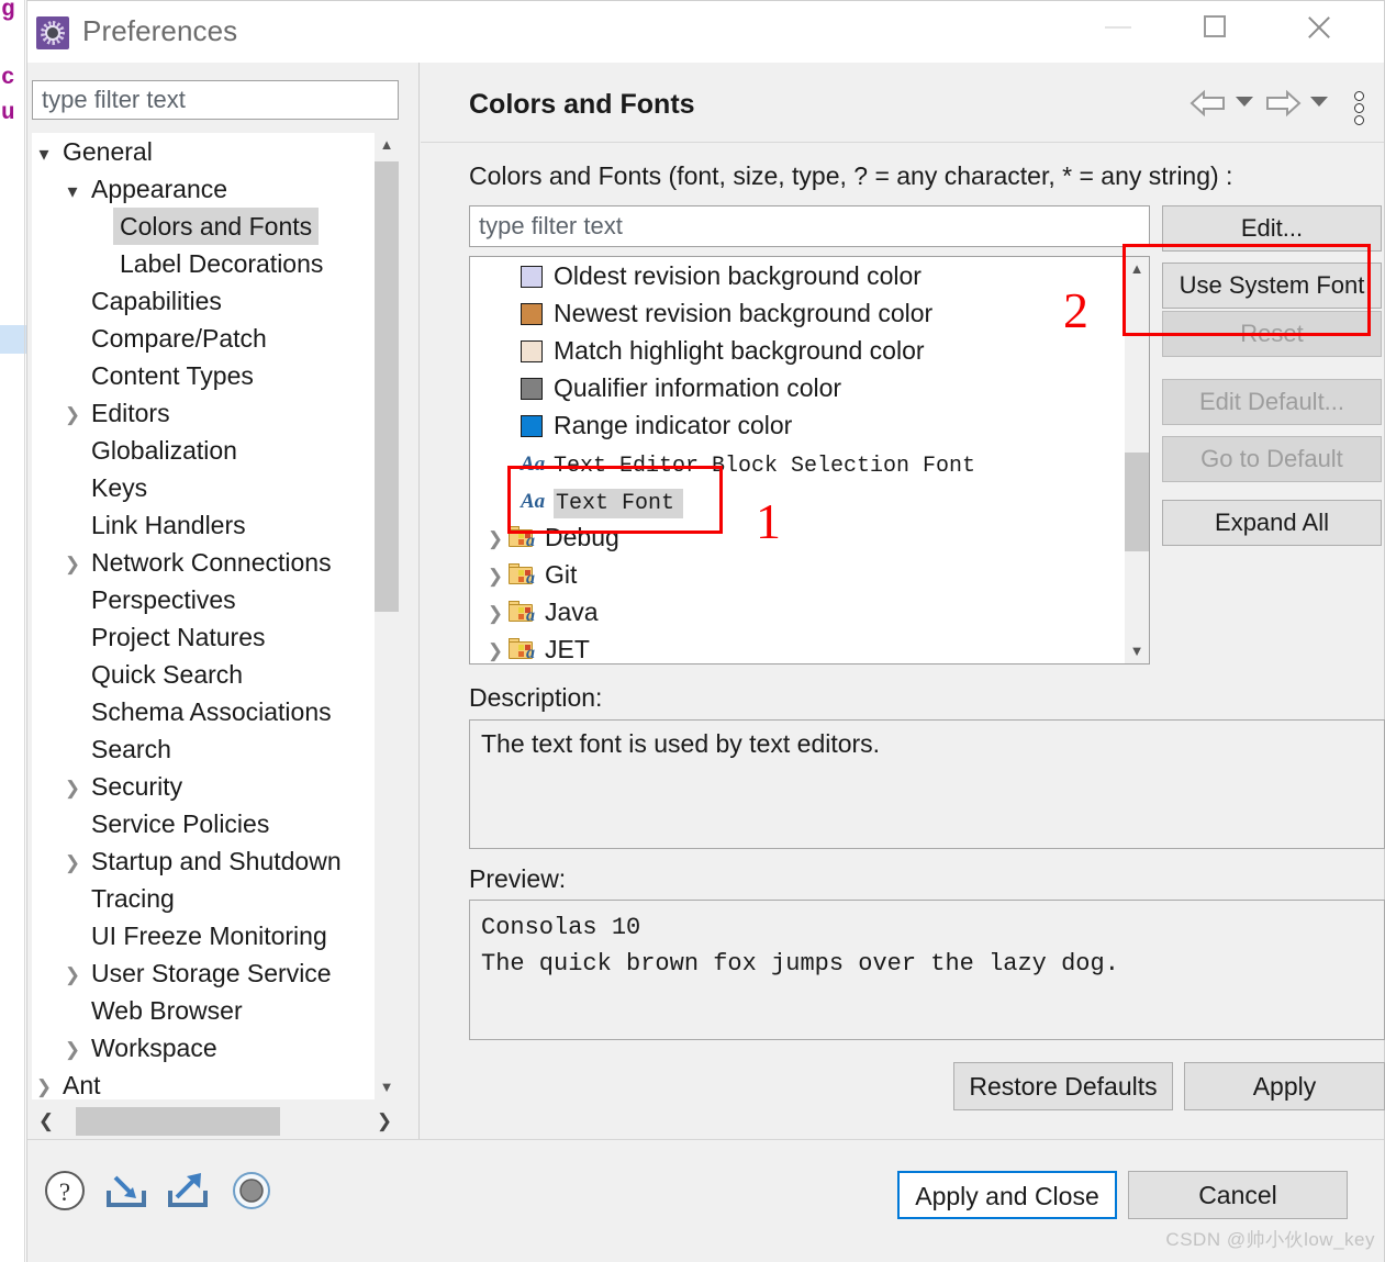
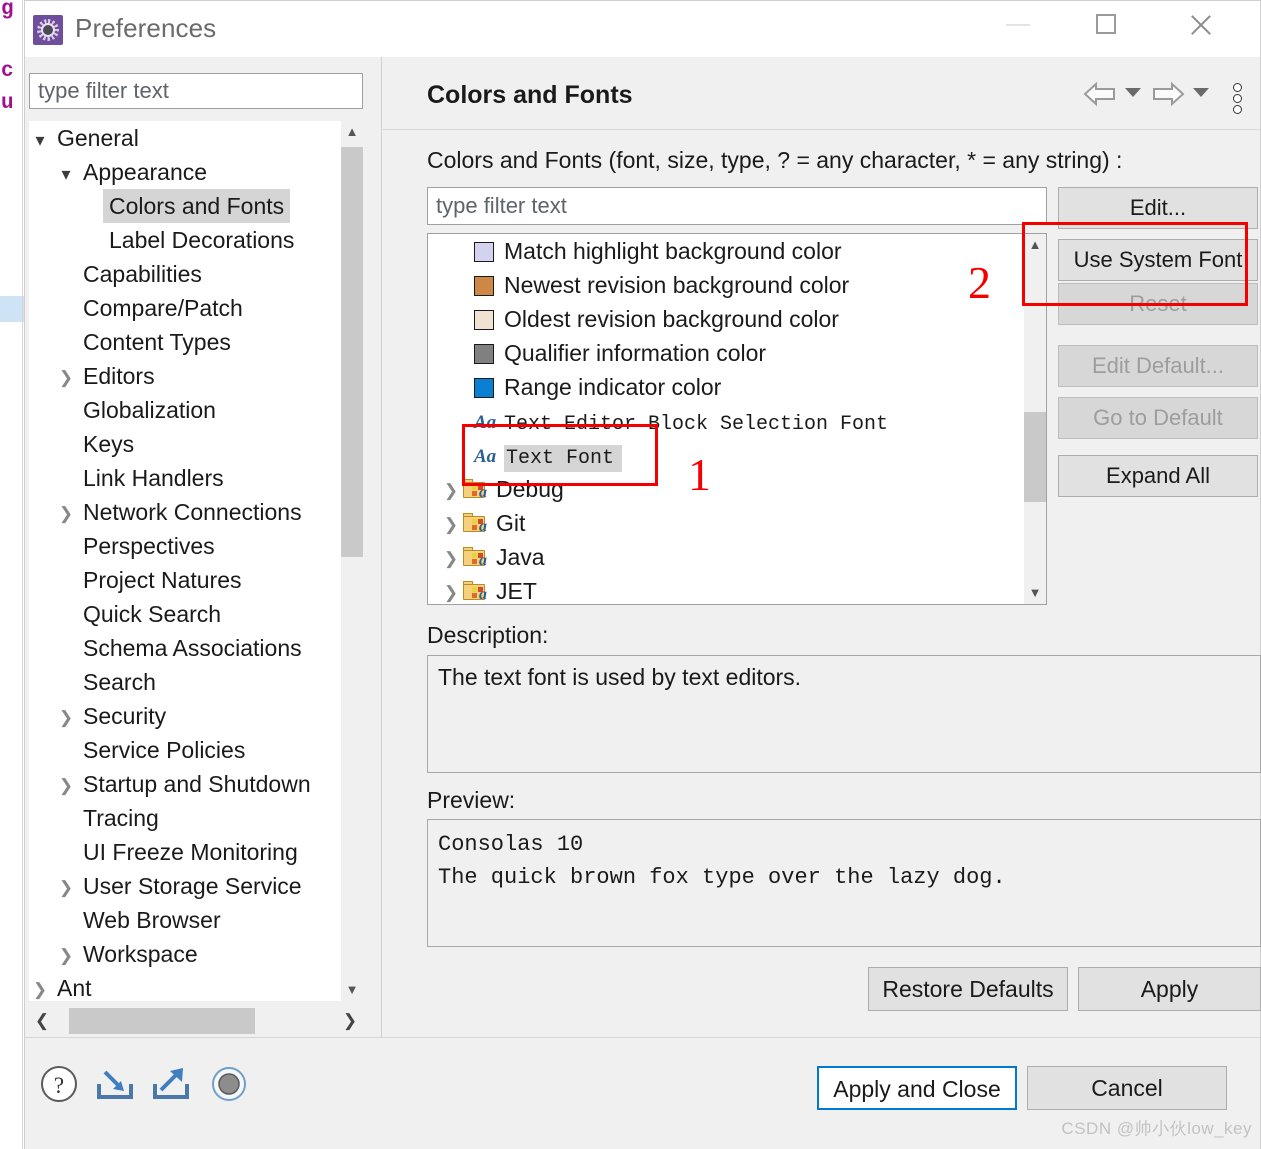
  g
  c
  u
  Preferences
  type filter text
  ▾ General
  ▾ Appearance
  Colors and Fonts
  Label Decorations
  Capabilities
  Compare/Patch
  Content Types
  ❯ Editors
  Globalization
  Keys
  Link Handlers
  ❯ Network Connections
  Perspectives
  Project Natures
  Quick Search
  Schema Associations
  Search
  ❯ Security
  Service Policies
  ❯ Startup and Shutdown
  Tracing
  UI Freeze Monitoring
  ❯ User Storage Service
  Web Browser
  ❯ Workspace
  ❯ Ant
  ▲
  ▼
  ❮
  ❯
  Colors and Fonts
  Colors and Fonts (font, size, type, ? = any character, * = any string) :
  type filter text
- Oldest revision background color
+ Match highlight background color
  Newest revision background color
- Match highlight background color
+ Oldest revision background color
  Qualifier information color
  Range indicator color
  Aa Text Editor Block Selection Font
  Aa Text Font
  ❯
  a
  Debug
  ❯
  a
  Git
  ❯
  a
  Java
  ❯
  a
  JET
  ▲
  ▼
  Edit...
  Use System Font
  Reset
  Edit Default...
  Go to Default
  Expand All
  Description:
  The text font is used by text editors.
  Preview:
  Consolas 10
- The quick brown fox jumps over the lazy dog.
+ The quick brown fox type over the lazy dog.
  Restore Defaults
  Apply
  ?
  Apply and Close
  Cancel
  CSDN @帅小伙low_key
  1
  2
